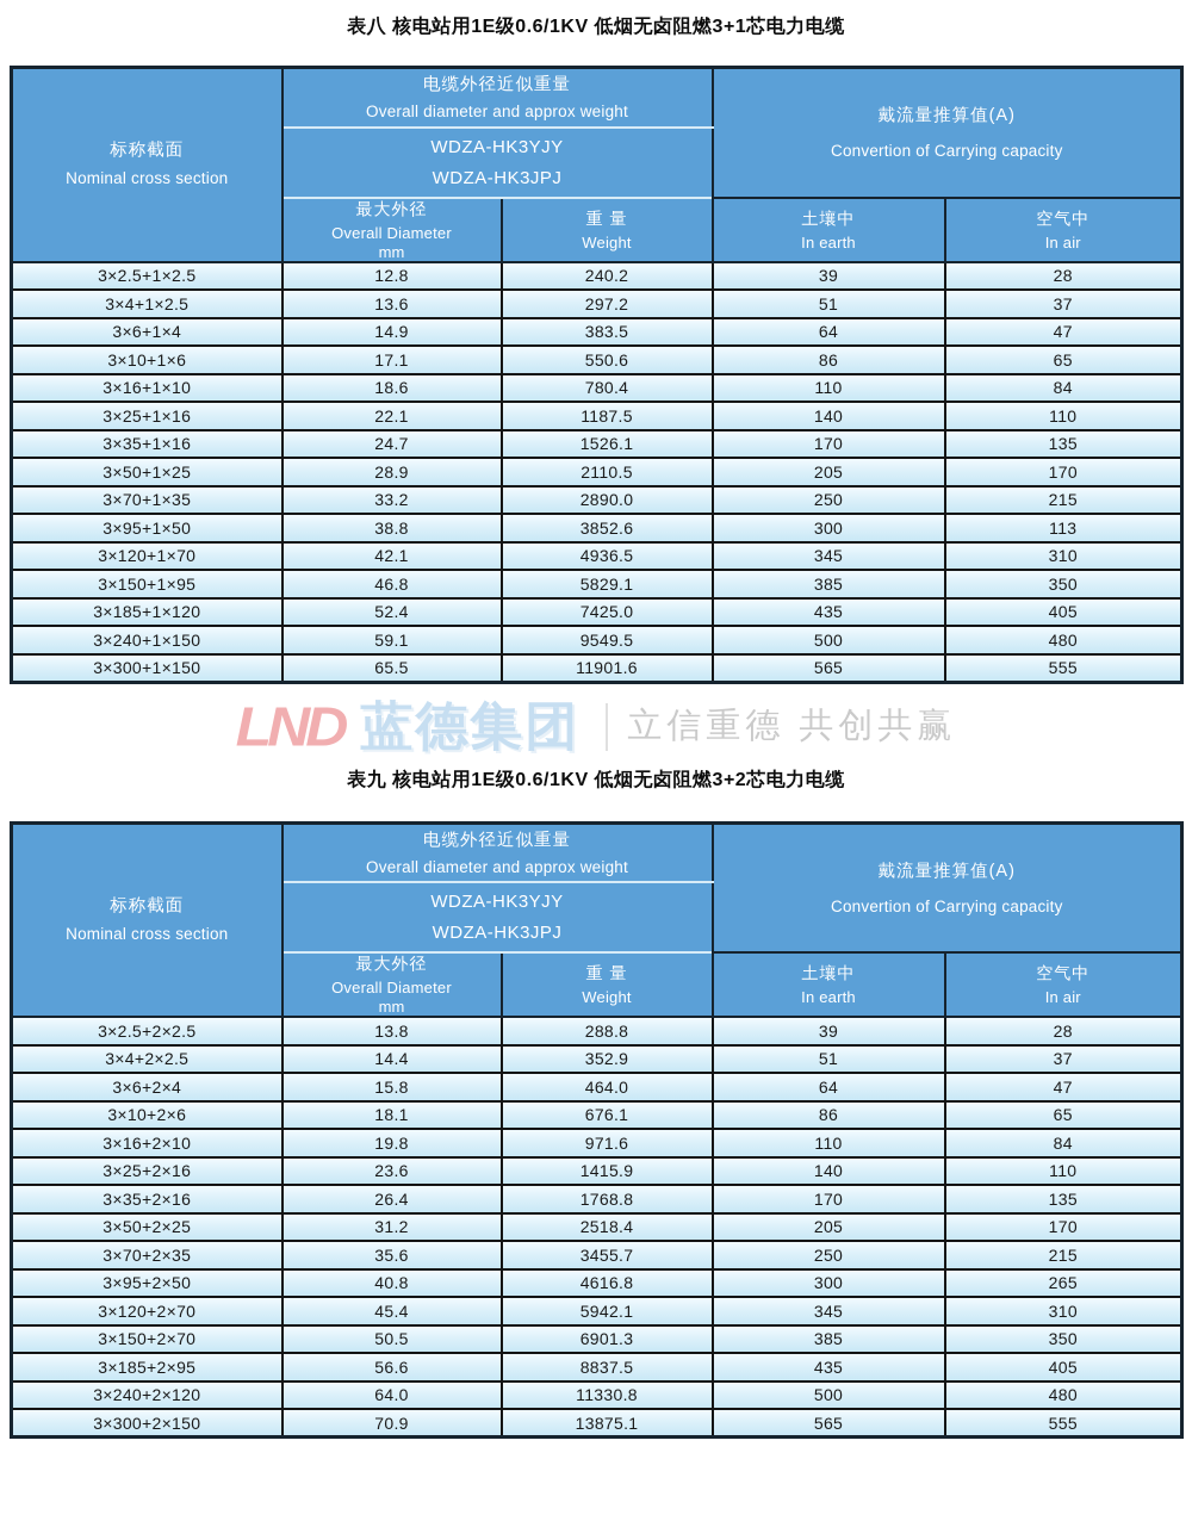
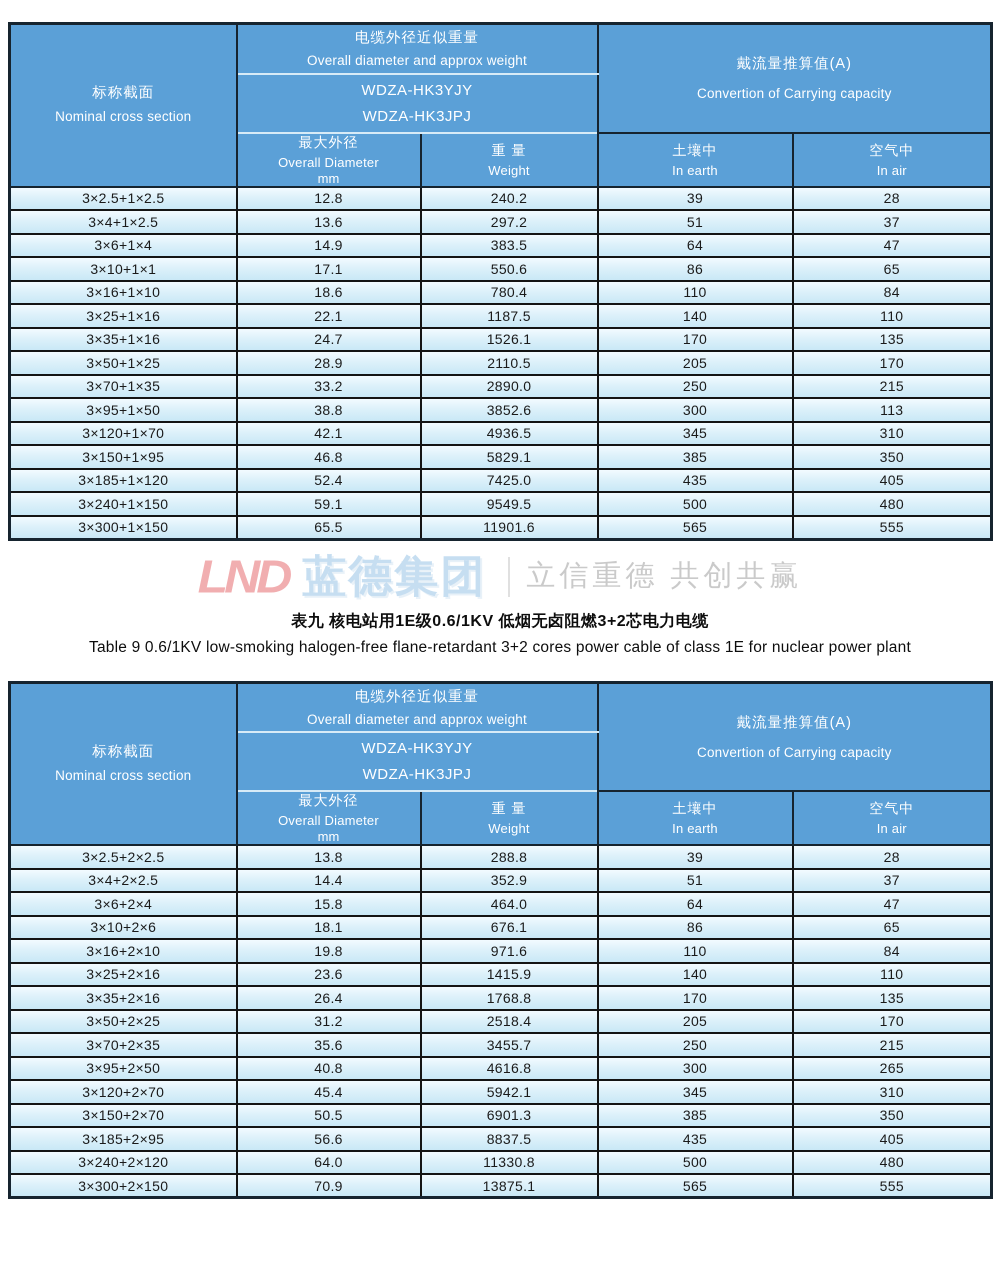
- 表八 核电站用1E级0.6/1KV 低烟无卤阻燃3+1芯电力电缆
  标称截面 Nominal cross section	电缆外径近似重量 Overall diameter and approx weight	戴流量推算值(A) Convertion of Carrying capacity
  WDZA-HK3YJY WDZA-HK3JPJ
  最大外径 Overall Diameter mm	重 量 Weight	土壤中 In earth	空气中 In air
  3×2.5+1×2.5	12.8	240.2	39	28
  3×4+1×2.5	13.6	297.2	51	37
  3×6+1×4	14.9	383.5	64	47
- 3×10+1×6	17.1	550.6	86	65
+ 3×10+1×1	17.1	550.6	86	65
  3×16+1×10	18.6	780.4	110	84
  3×25+1×16	22.1	1187.5	140	110
  3×35+1×16	24.7	1526.1	170	135
  3×50+1×25	28.9	2110.5	205	170
  3×70+1×35	33.2	2890.0	250	215
  3×95+1×50	38.8	3852.6	300	113
  3×120+1×70	42.1	4936.5	345	310
  3×150+1×95	46.8	5829.1	385	350
  3×185+1×120	52.4	7425.0	435	405
  3×240+1×150	59.1	9549.5	500	480
  3×300+1×150	65.5	11901.6	565	555
  LND
  蓝德集团
  立信重德 共创共赢
  表九 核电站用1E级0.6/1KV 低烟无卤阻燃3+2芯电力电缆
+ Table 9 0.6/1KV low-smoking halogen-free flane-retardant 3+2 cores power cable of class 1E for nuclear power plant
  标称截面 Nominal cross section	电缆外径近似重量 Overall diameter and approx weight	戴流量推算值(A) Convertion of Carrying capacity
  WDZA-HK3YJY WDZA-HK3JPJ
  最大外径 Overall Diameter mm	重 量 Weight	土壤中 In earth	空气中 In air
  3×2.5+2×2.5	13.8	288.8	39	28
  3×4+2×2.5	14.4	352.9	51	37
  3×6+2×4	15.8	464.0	64	47
  3×10+2×6	18.1	676.1	86	65
  3×16+2×10	19.8	971.6	110	84
  3×25+2×16	23.6	1415.9	140	110
  3×35+2×16	26.4	1768.8	170	135
  3×50+2×25	31.2	2518.4	205	170
  3×70+2×35	35.6	3455.7	250	215
  3×95+2×50	40.8	4616.8	300	265
  3×120+2×70	45.4	5942.1	345	310
  3×150+2×70	50.5	6901.3	385	350
  3×185+2×95	56.6	8837.5	435	405
  3×240+2×120	64.0	11330.8	500	480
  3×300+2×150	70.9	13875.1	565	555
